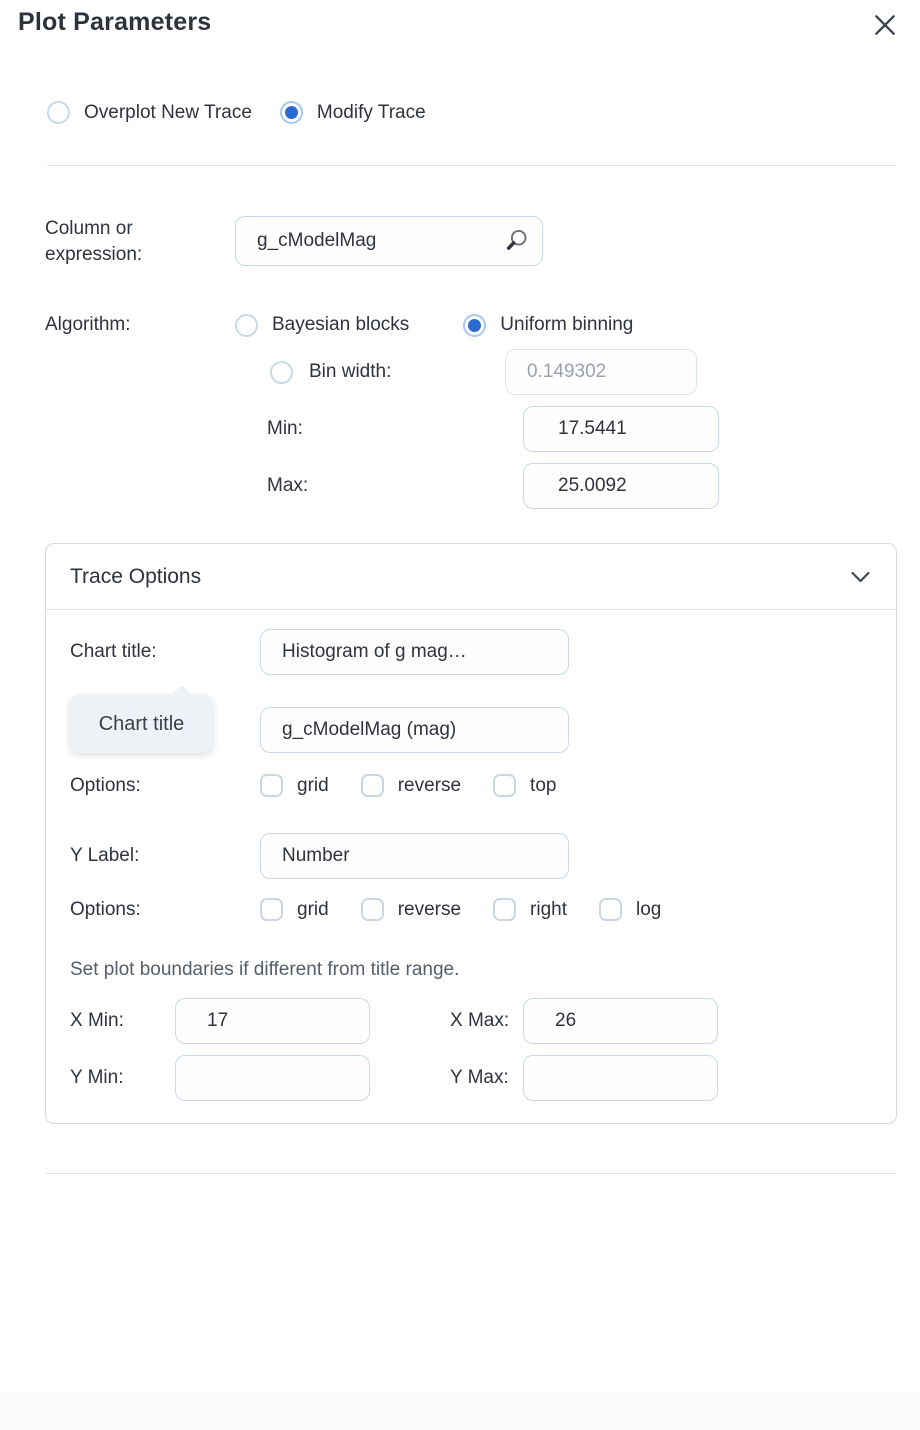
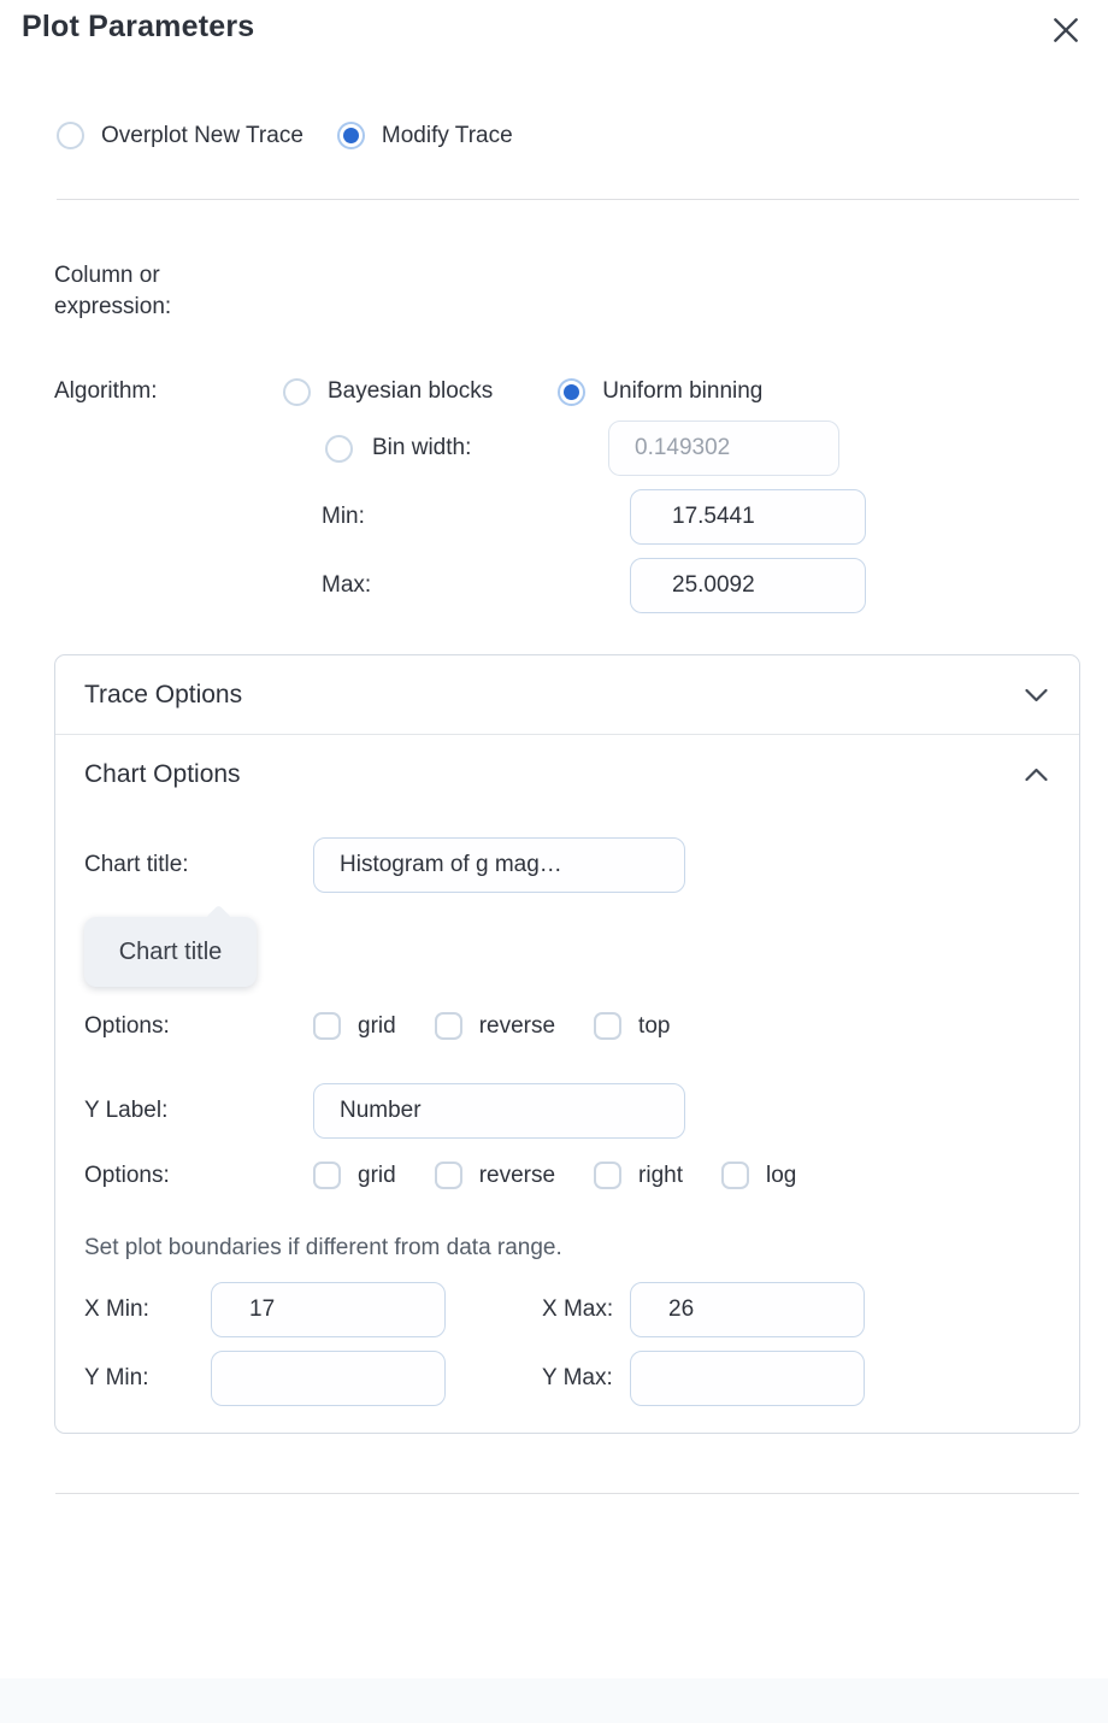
  Plot Parameters
  Overplot New Trace
  Modify Trace
  Column or expression:
- g_cModelMag
  Algorithm:
  Bayesian blocks
  Uniform binning
  Bin width:
  0.149302
  Min:
  17.5441
  Max:
  25.0092
  Trace Options
+ Chart Options
  Chart title:
  Histogram of g mag…
  Chart title
- g_cModelMag (mag)
  Options:
  grid
  reverse
  top
  Y Label:
  Number
  Options:
  grid
  reverse
  right
  log
- Set plot boundaries if different from title range.
+ Set plot boundaries if different from data range.
  X Min:
  17
  X Max:
  26
  Y Min:
  Y Max:
